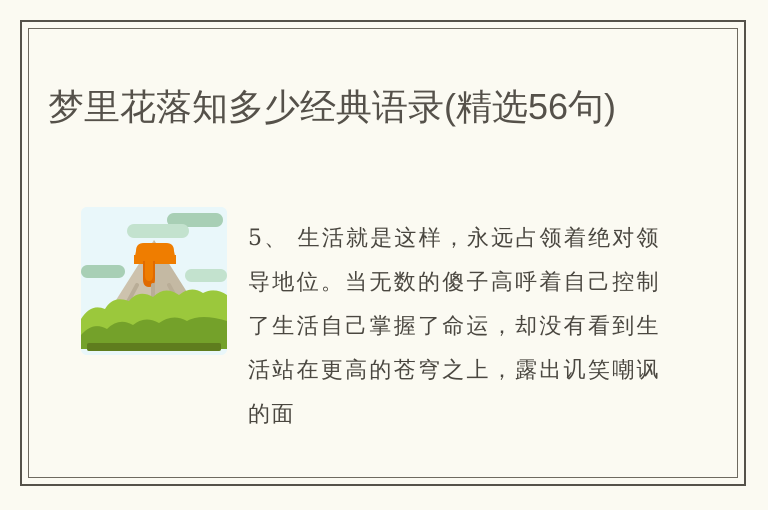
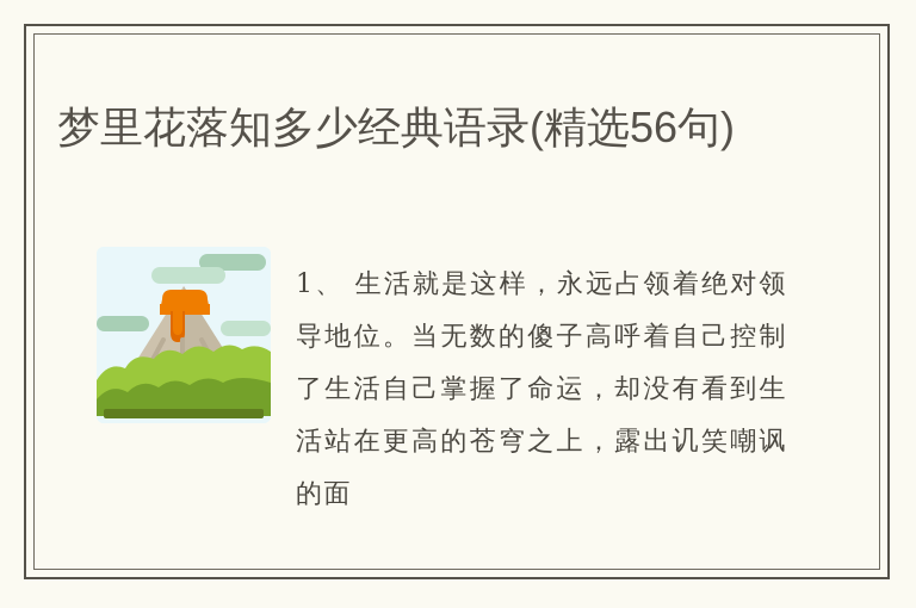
  梦里花落知多少经典语录(精选56句)
- 5、 生活就是这样，永远占领着绝对领导地位。当无数的傻子高呼着自己控制了生活自己掌握了命运，却没有看到生活站在更高的苍穹之上，露出讥笑嘲讽的面
+ 1、 生活就是这样，永远占领着绝对领导地位。当无数的傻子高呼着自己控制了生活自己掌握了命运，却没有看到生活站在更高的苍穹之上，露出讥笑嘲讽的面
